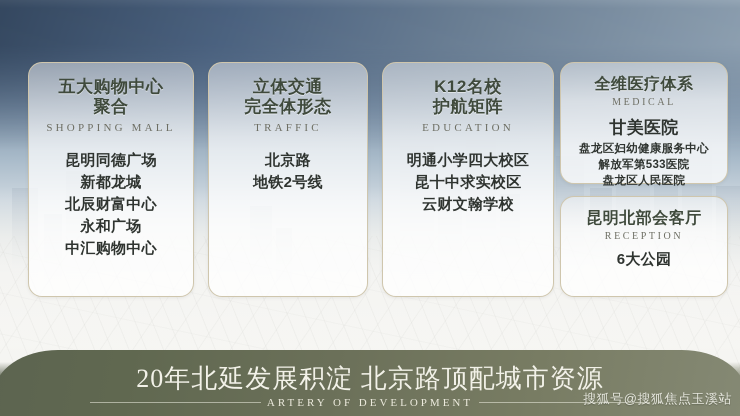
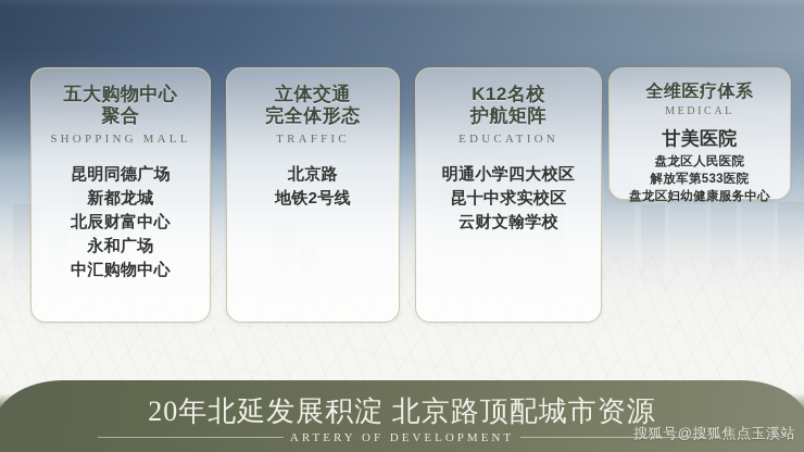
  五大购物中心
  聚合
  SHOPPING MALL
  昆明同德广场
  新都龙城
  北辰财富中心
  永和广场
  中汇购物中心
  立体交通
  完全体形态
  TRAFFIC
  北京路
  地铁2号线
  K12名校
  护航矩阵
  EDUCATION
  明通小学四大校区
  昆十中求实校区
  云财文翰学校
  全维医疗体系
  MEDICAL
  甘美医院
- 盘龙区妇幼健康服务中心
+ 盘龙区人民医院
  解放军第533医院
- 盘龙区人民医院
+ 盘龙区妇幼健康服务中心
- 昆明北部会客厅
- RECEPTION
- 6大公园
  20年北延发展积淀 北京路顶配城市资源
  ARTERY OF DEVELOPMENT
  搜狐号@搜狐焦点玉溪站
